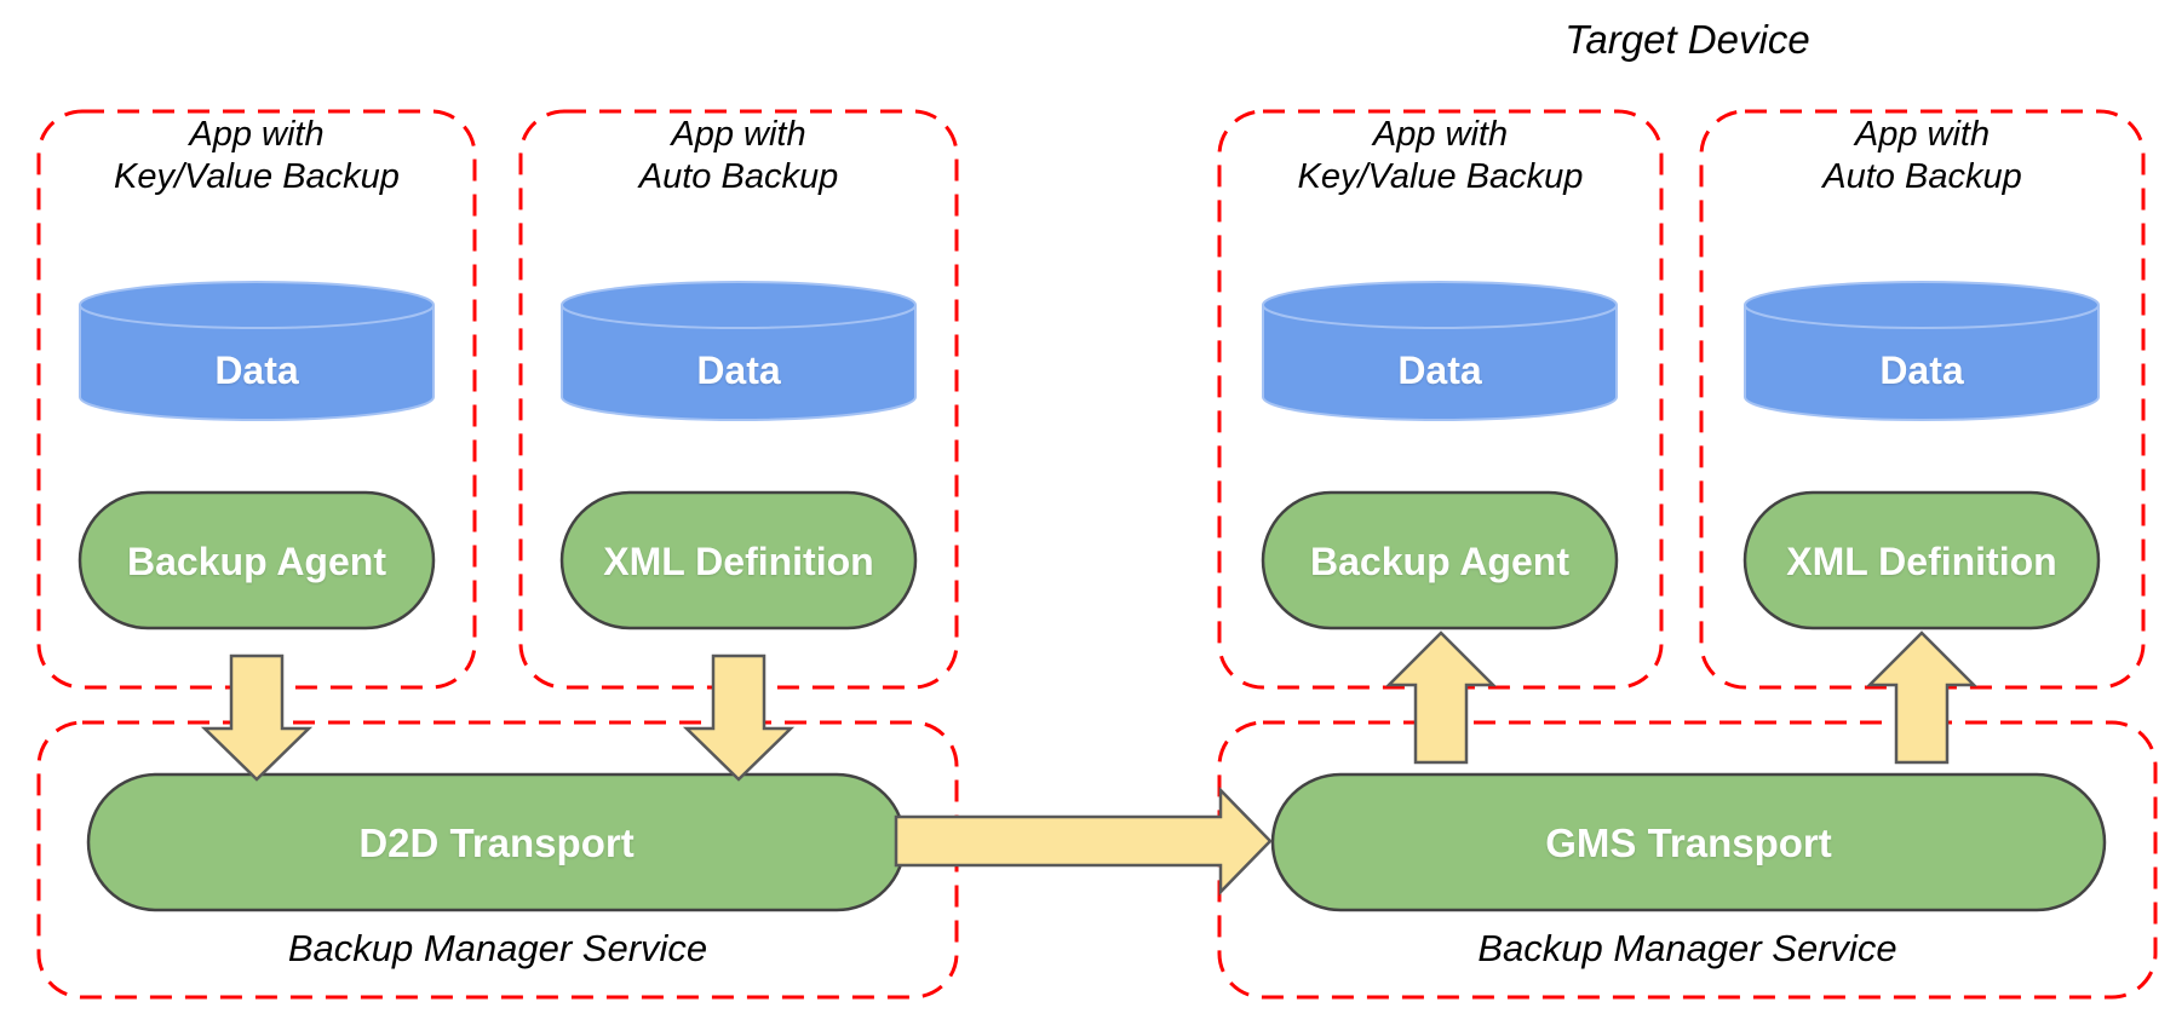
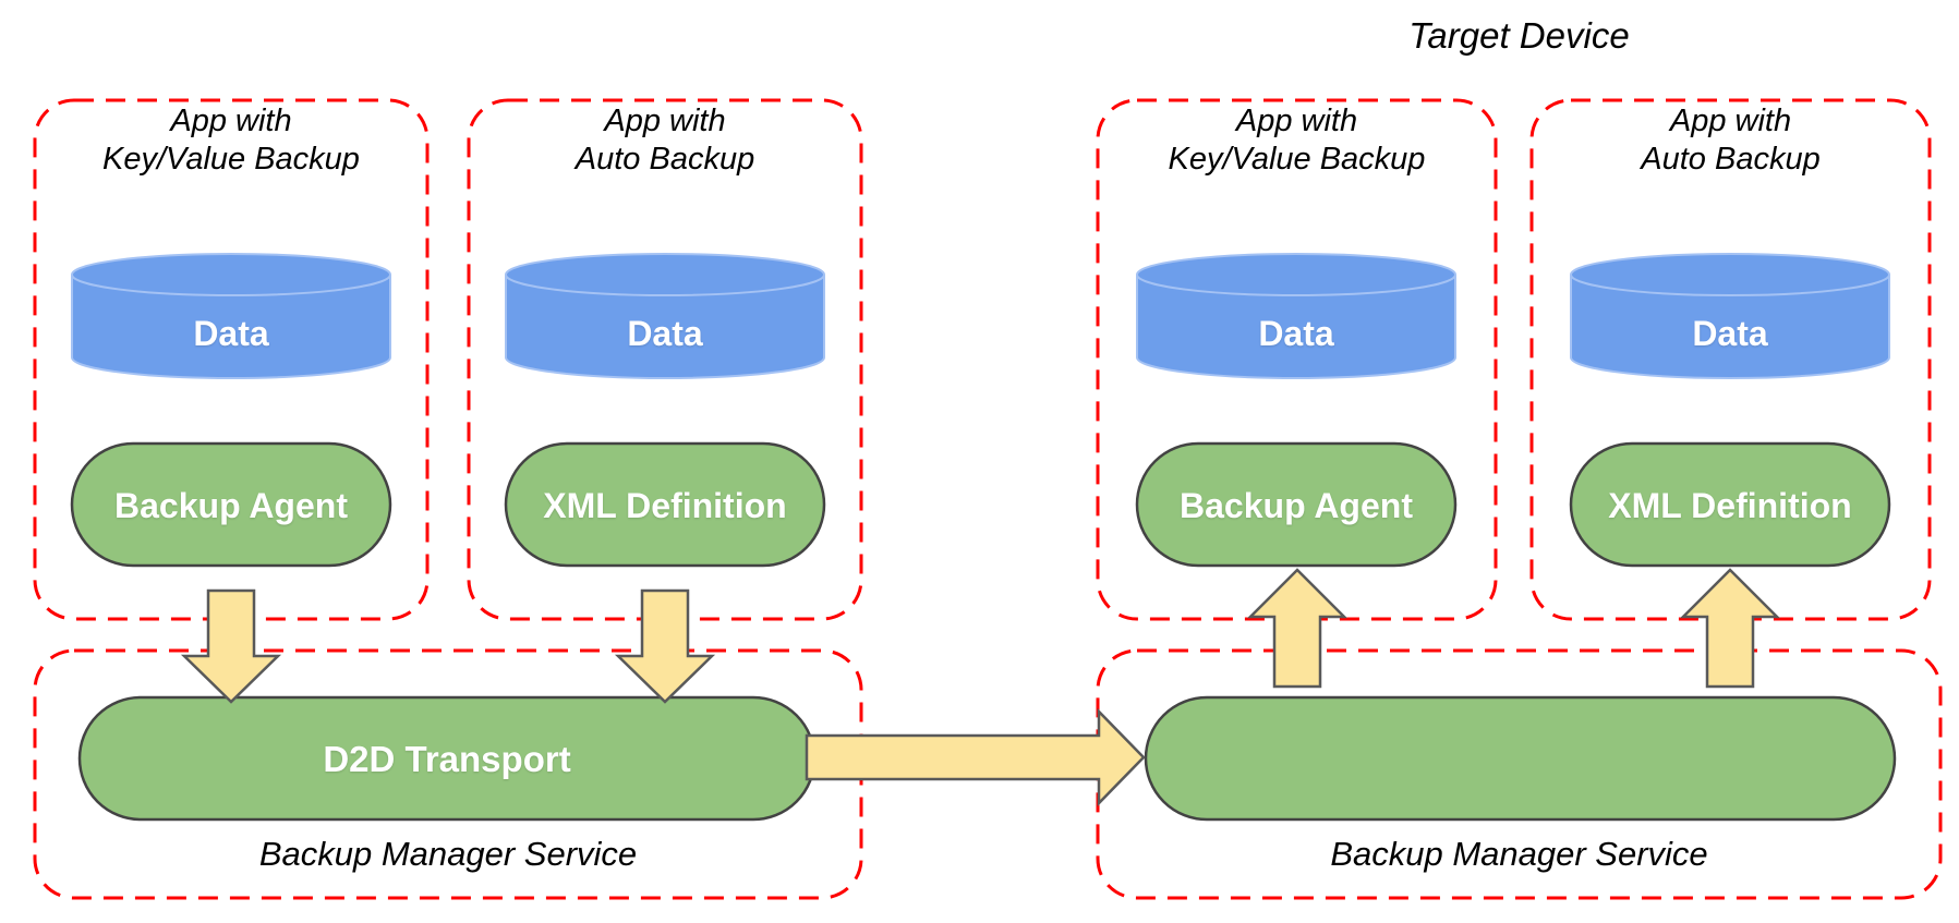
  Target Device
  App with
  Key/Value Backup
  App with
  Auto Backup
  App with
  Key/Value Backup
  App with
  Auto Backup
  Data
  Data
  Data
  Data
  Backup Agent
  XML Definition
  Backup Agent
  XML Definition
  D2D Transport
- GMS Transport
  Backup Manager Service
  Backup Manager Service
